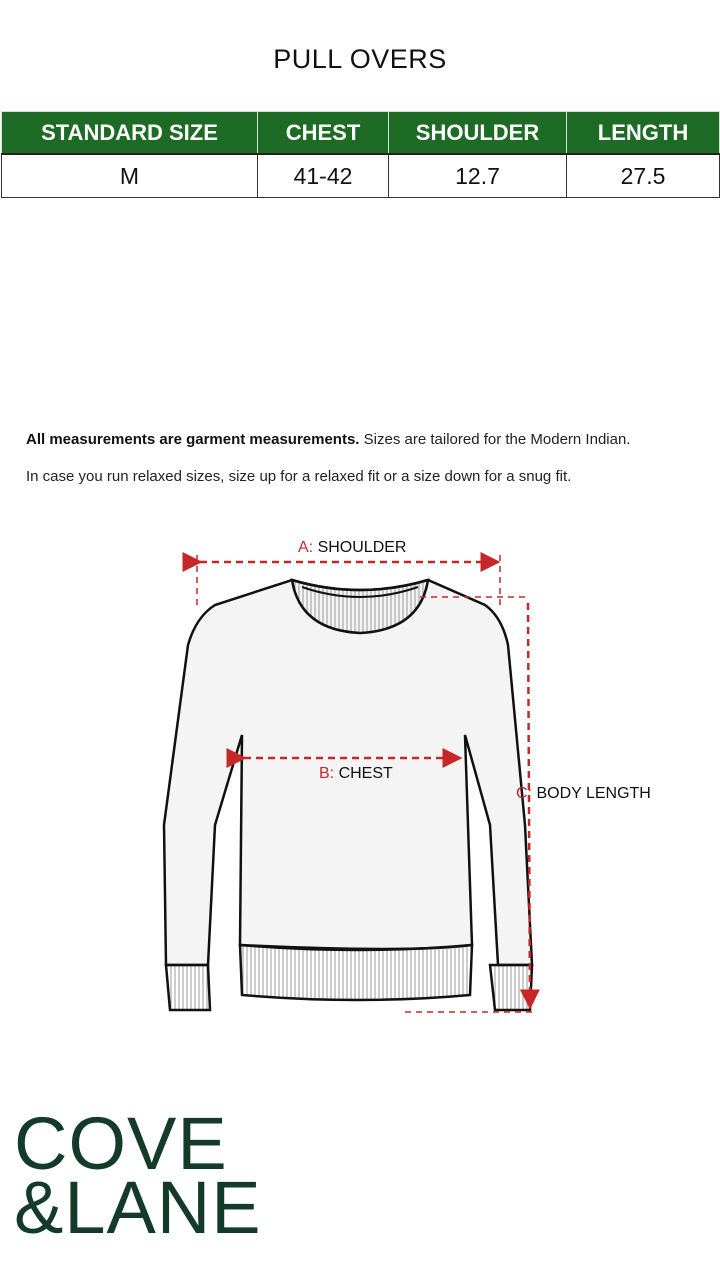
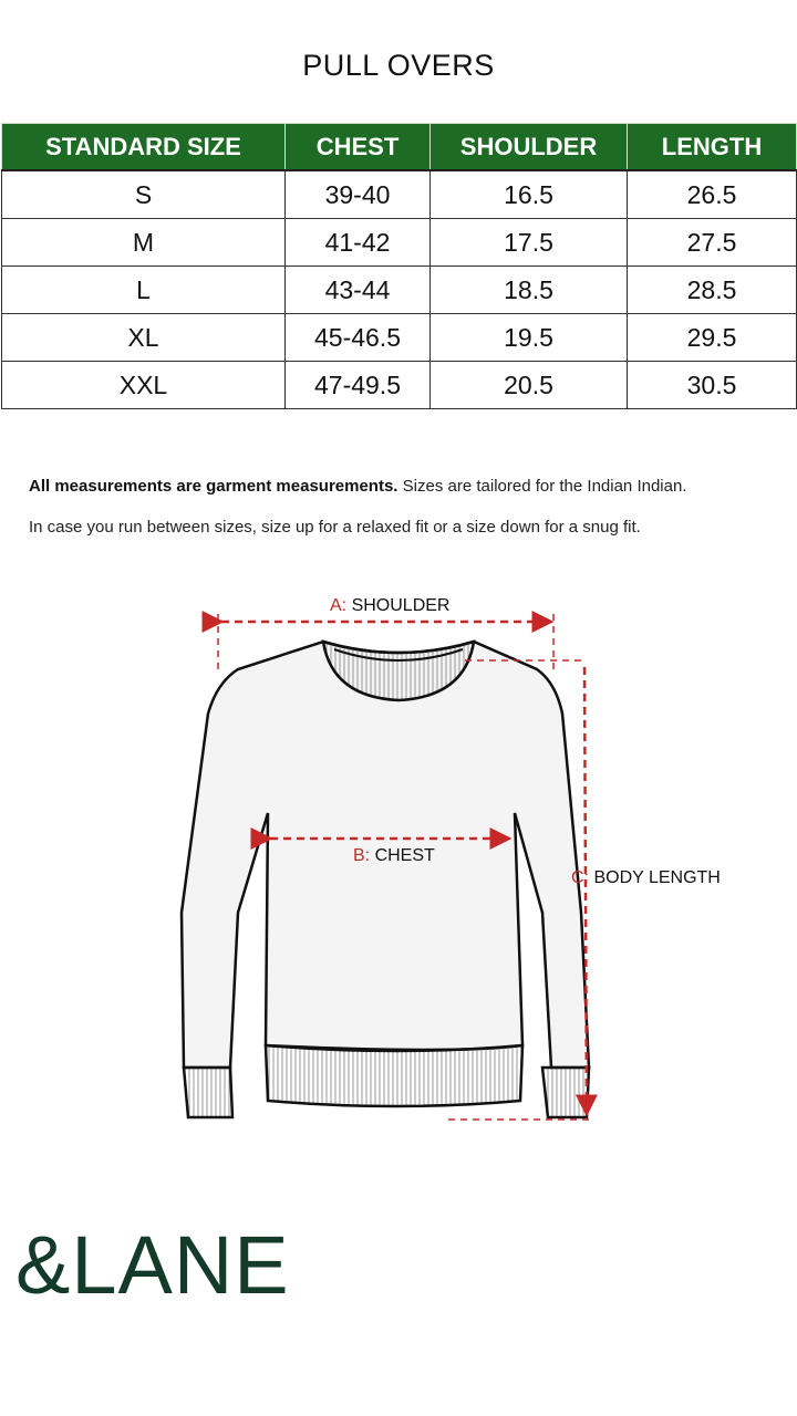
  PULL OVERS
  STANDARD SIZE	CHEST	SHOULDER	LENGTH
+ S	39-40	16.5	26.5
- M	41-42	12.7	27.5
+ M	41-42	17.5	27.5
+ L	43-44	18.5	28.5
+ XL	45-46.5	19.5	29.5
+ XXL	47-49.5	20.5	30.5
- All measurements are garment measurements. Sizes are tailored for the Modern Indian.
+ All measurements are garment measurements. Sizes are tailored for the Indian Indian.
- In case you run relaxed sizes, size up for a relaxed fit or a size down for a snug fit.
+ In case you run between sizes, size up for a relaxed fit or a size down for a snug fit.
  A: SHOULDER
  B: CHEST
  C: BODY LENGTH
- COVE
  &LANE
